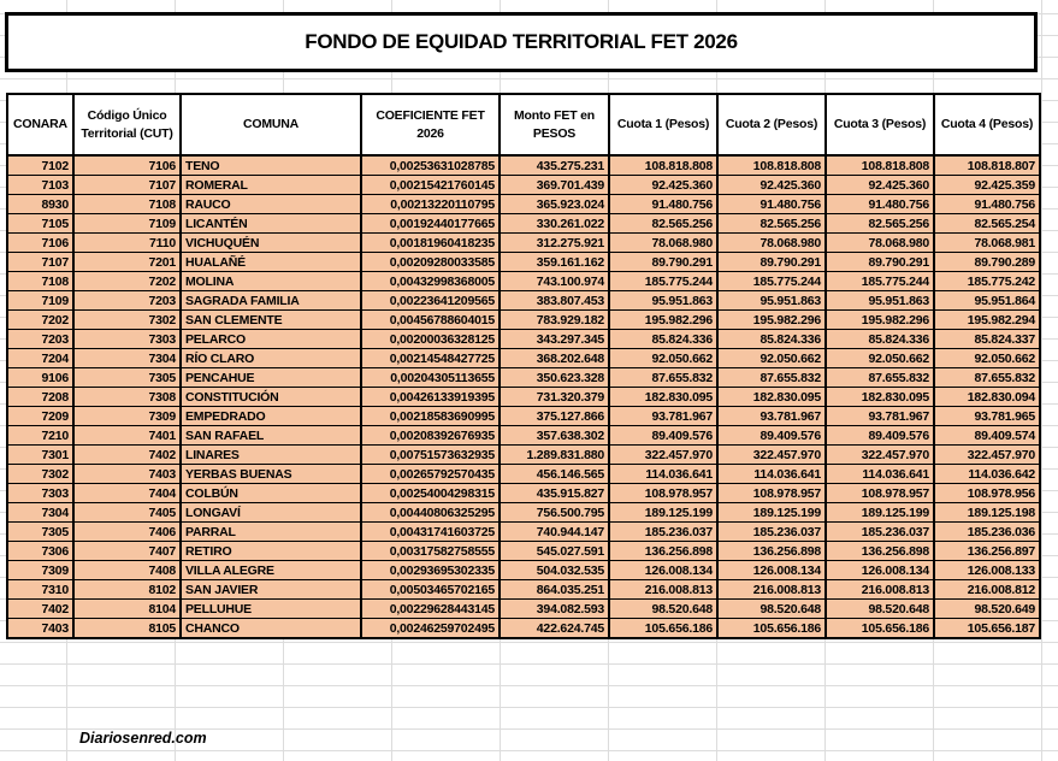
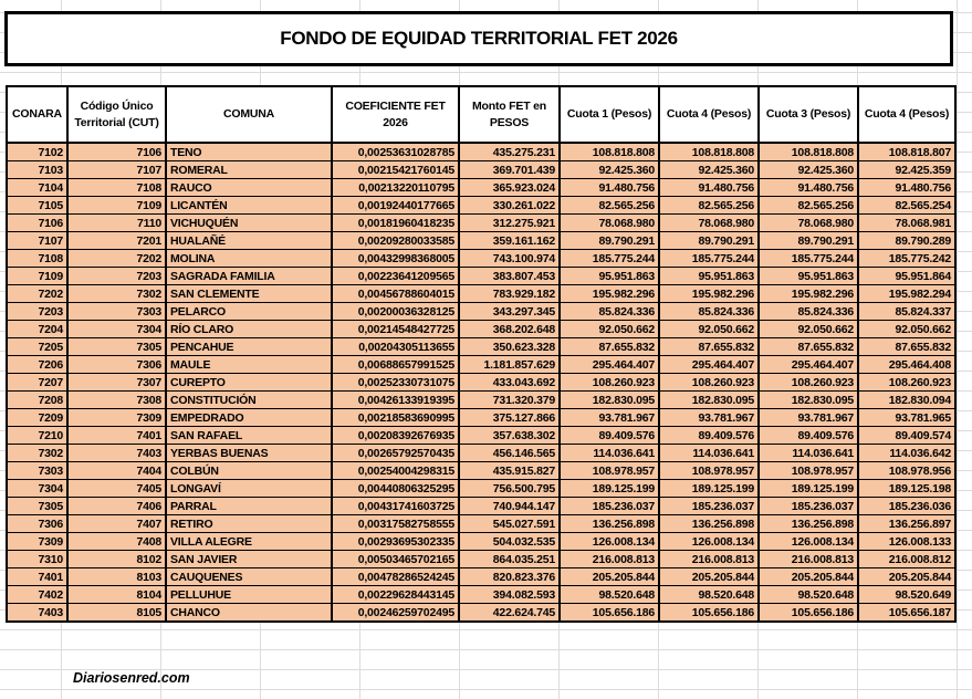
  FONDO DE EQUIDAD TERRITORIAL FET 2026
- CONARA	Código Único Territorial (CUT)	COMUNA	COEFICIENTE FET 2026	Monto FET en PESOS	Cuota 1 (Pesos)	Cuota 2 (Pesos)	Cuota 3 (Pesos)	Cuota 4 (Pesos)
+ CONARA	Código Único Territorial (CUT)	COMUNA	COEFICIENTE FET 2026	Monto FET en PESOS	Cuota 1 (Pesos)	Cuota 4 (Pesos)	Cuota 3 (Pesos)	Cuota 4 (Pesos)
  7102	7106	TENO	0,00253631028785	435.275.231	108.818.808	108.818.808	108.818.808	108.818.807
  7103	7107	ROMERAL	0,00215421760145	369.701.439	92.425.360	92.425.360	92.425.360	92.425.359
- 8930	7108	RAUCO	0,00213220110795	365.923.024	91.480.756	91.480.756	91.480.756	91.480.756
+ 7104	7108	RAUCO	0,00213220110795	365.923.024	91.480.756	91.480.756	91.480.756	91.480.756
  7105	7109	LICANTÉN	0,00192440177665	330.261.022	82.565.256	82.565.256	82.565.256	82.565.254
  7106	7110	VICHUQUÉN	0,00181960418235	312.275.921	78.068.980	78.068.980	78.068.980	78.068.981
  7107	7201	HUALAÑÉ	0,00209280033585	359.161.162	89.790.291	89.790.291	89.790.291	89.790.289
  7108	7202	MOLINA	0,00432998368005	743.100.974	185.775.244	185.775.244	185.775.244	185.775.242
  7109	7203	SAGRADA FAMILIA	0,00223641209565	383.807.453	95.951.863	95.951.863	95.951.863	95.951.864
  7202	7302	SAN CLEMENTE	0,00456788604015	783.929.182	195.982.296	195.982.296	195.982.296	195.982.294
  7203	7303	PELARCO	0,00200036328125	343.297.345	85.824.336	85.824.336	85.824.336	85.824.337
  7204	7304	RÍO CLARO	0,00214548427725	368.202.648	92.050.662	92.050.662	92.050.662	92.050.662
- 9106	7305	PENCAHUE	0,00204305113655	350.623.328	87.655.832	87.655.832	87.655.832	87.655.832
+ 7205	7305	PENCAHUE	0,00204305113655	350.623.328	87.655.832	87.655.832	87.655.832	87.655.832
+ 7206	7306	MAULE	0,00688657991525	1.181.857.629	295.464.407	295.464.407	295.464.407	295.464.408
+ 7207	7307	CUREPTO	0,00252330731075	433.043.692	108.260.923	108.260.923	108.260.923	108.260.923
  7208	7308	CONSTITUCIÓN	0,00426133919395	731.320.379	182.830.095	182.830.095	182.830.095	182.830.094
  7209	7309	EMPEDRADO	0,00218583690995	375.127.866	93.781.967	93.781.967	93.781.967	93.781.965
  7210	7401	SAN RAFAEL	0,00208392676935	357.638.302	89.409.576	89.409.576	89.409.576	89.409.574
- 7301	7402	LINARES	0,00751573632935	1.289.831.880	322.457.970	322.457.970	322.457.970	322.457.970
  7302	7403	YERBAS BUENAS	0,00265792570435	456.146.565	114.036.641	114.036.641	114.036.641	114.036.642
  7303	7404	COLBÚN	0,00254004298315	435.915.827	108.978.957	108.978.957	108.978.957	108.978.956
  7304	7405	LONGAVÍ	0,00440806325295	756.500.795	189.125.199	189.125.199	189.125.199	189.125.198
  7305	7406	PARRAL	0,00431741603725	740.944.147	185.236.037	185.236.037	185.236.037	185.236.036
  7306	7407	RETIRO	0,00317582758555	545.027.591	136.256.898	136.256.898	136.256.898	136.256.897
  7309	7408	VILLA ALEGRE	0,00293695302335	504.032.535	126.008.134	126.008.134	126.008.134	126.008.133
  7310	8102	SAN JAVIER	0,00503465702165	864.035.251	216.008.813	216.008.813	216.008.813	216.008.812
+ 7401	8103	CAUQUENES	0,00478286524245	820.823.376	205.205.844	205.205.844	205.205.844	205.205.844
  7402	8104	PELLUHUE	0,00229628443145	394.082.593	98.520.648	98.520.648	98.520.648	98.520.649
  7403	8105	CHANCO	0,00246259702495	422.624.745	105.656.186	105.656.186	105.656.186	105.656.187
  Diariosenred.com
